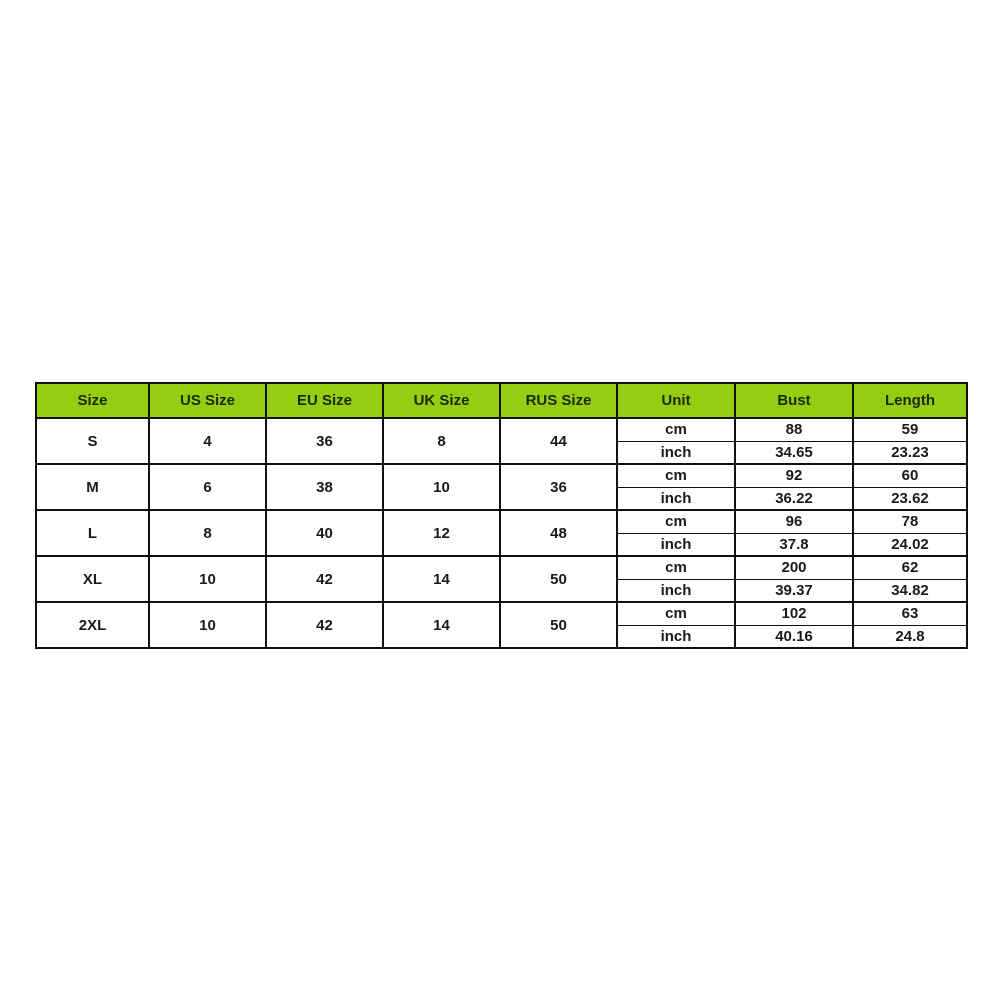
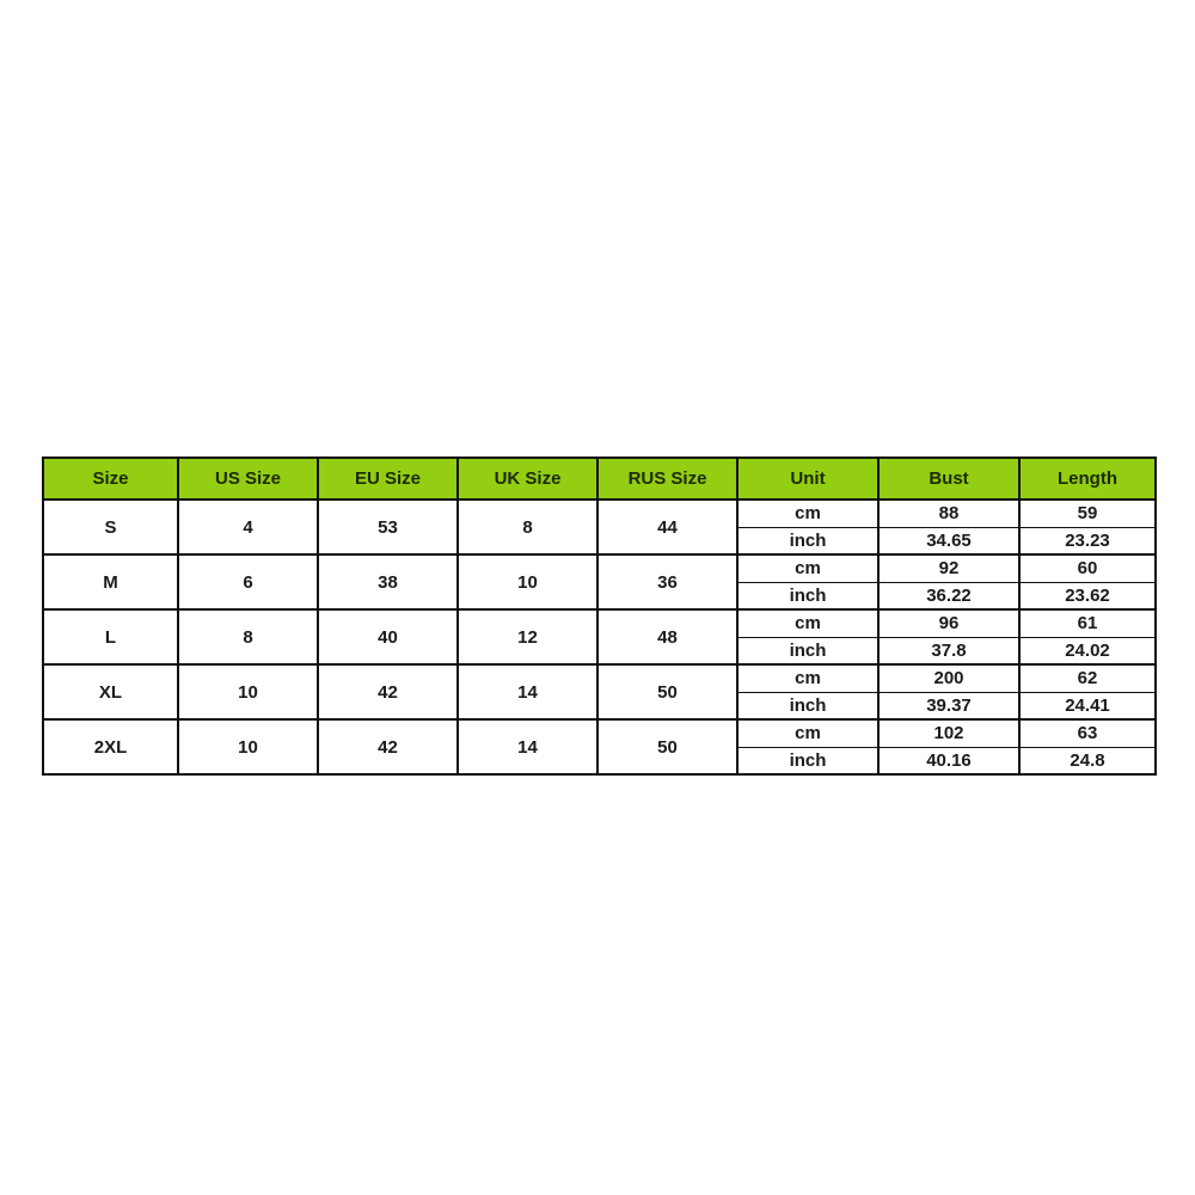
  Size	US Size	EU Size	UK Size	RUS Size	Unit	Bust	Length
- S	4	36	8	44	cm	88	59
+ S	4	53	8	44	cm	88	59
  inch	34.65	23.23
  M	6	38	10	36	cm	92	60
  inch	36.22	23.62
- L	8	40	12	48	cm	96	78
+ L	8	40	12	48	cm	96	61
  inch	37.8	24.02
  XL	10	42	14	50	cm	200	62
- inch	39.37	34.82
+ inch	39.37	24.41
  2XL	10	42	14	50	cm	102	63
  inch	40.16	24.8
